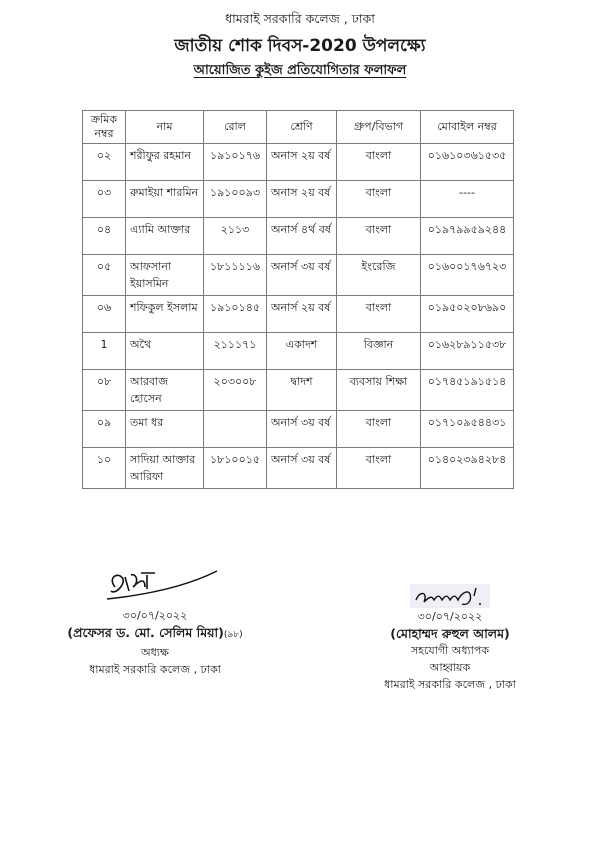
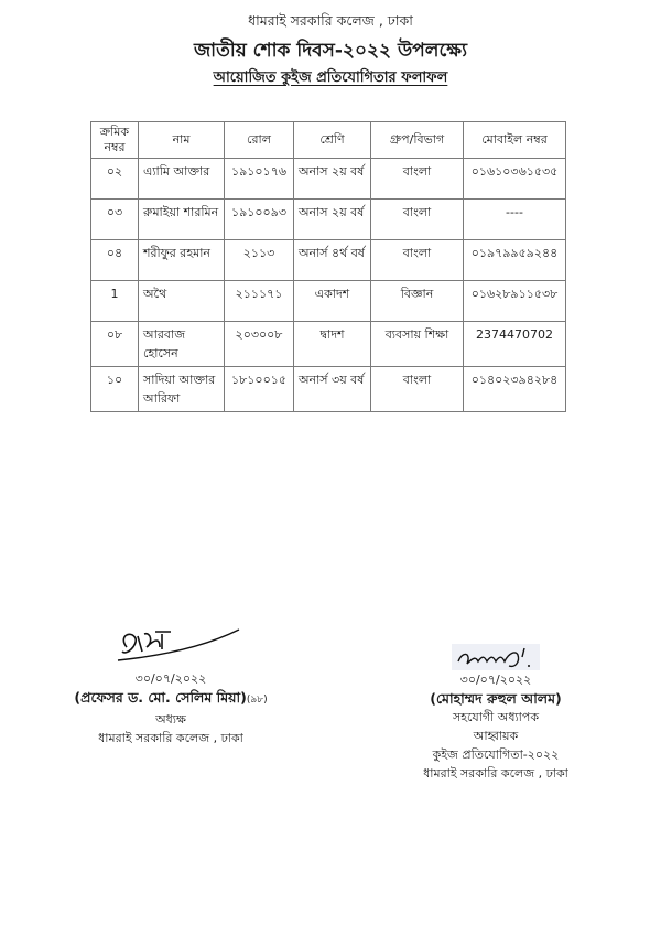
  ধামরাই সরকারি কলেজ , ঢাকা
- জাতীয় শোক দিবস-2020 উপলক্ষ্যে
+ জাতীয় শোক দিবস-২০২২ উপলক্ষ্যে
  আয়োজিত কুইজ প্রতিযোগিতার ফলাফল
  ক্রমিক নম্বর	নাম	রোল	শ্রেণি	গ্রুপ/বিভাগ	মোবাইল নম্বর
- ০২	শরীফুর রহমান	১৯১০১৭৬	অনাস ২য় বর্ষ	বাংলা	০১৬১০৩৬১৫৩৫
+ ০২	এ্যামি আক্তার	১৯১০১৭৬	অনাস ২য় বর্ষ	বাংলা	০১৬১০৩৬১৫৩৫
  ০৩	রুমাইয়া শারমিন	১৯১০০৯৩	অনাস ২য় বর্ষ	বাংলা	----
- ০৪	এ্যামি আক্তার	২১১৩	অনার্স ৪র্থ বর্ষ	বাংলা	০১৯৭৯৯৫৯২৪৪
+ ০৪	শরীফুর রহমান	২১১৩	অনার্স ৪র্থ বর্ষ	বাংলা	০১৯৭৯৯৫৯২৪৪
- ০৫	আফসানা ইয়াসমিন	১৮১১১১৬	অনার্স ৩য় বর্ষ	ইংরেজি	০১৬০০১৭৬৭২৩
- ০৬	শফিকুল ইসলাম	১৯১০১৪৫	অনার্স ২য় বর্ষ	বাংলা	০১৯৫০২০৮৬৯০
  1	অথৈ	২১১১৭১	একাদশ	বিজ্ঞান	০১৬২৮৯১১৫৩৮
- ০৮	আরবাজ হোসেন	২০৩০০৮	দ্বাদশ	ব্যবসায় শিক্ষা	০১৭৪৫১৯১৫১৪
+ ০৮	আরবাজ হোসেন	২০৩০০৮	দ্বাদশ	ব্যবসায় শিক্ষা	2374470702
- ০৯	তমা ধর		অনার্স ৩য় বর্ষ	বাংলা	০১৭১০৯৫৪৪৩১
  ১০	সাদিয়া আক্তার আরিফা	১৮১০০১৫	অনার্স ৩য় বর্ষ	বাংলা	০১৪০২৩৯৪২৮৪
  ৩০/০৭/২০২২
  (প্রফেসর ড. মো. সেলিম মিয়া)(৯৮)
  অধ্যক্ষ
  ধামরাই সরকারি কলেজ , ঢাকা
  ৩০/০৭/২০২২
  (মোহাম্মদ রুহুল আলম)
  সহযোগী অধ্যাপক
  আহ্বায়ক
+ কুইজ প্রতিযোগিতা-২০২২
  ধামরাই সরকারি কলেজ , ঢাকা
